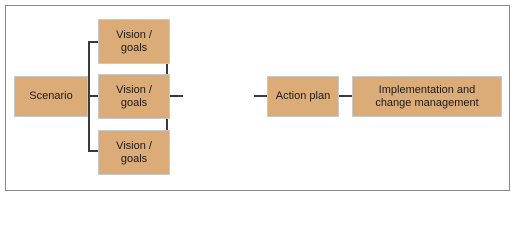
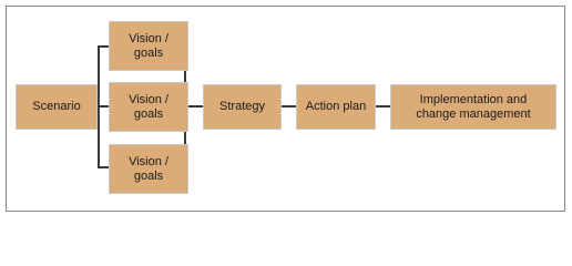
  Scenario
  Vision /
  goals
  Vision /
  goals
  Vision /
  goals
+ Strategy
  Action plan
  Implementation and
  change management
